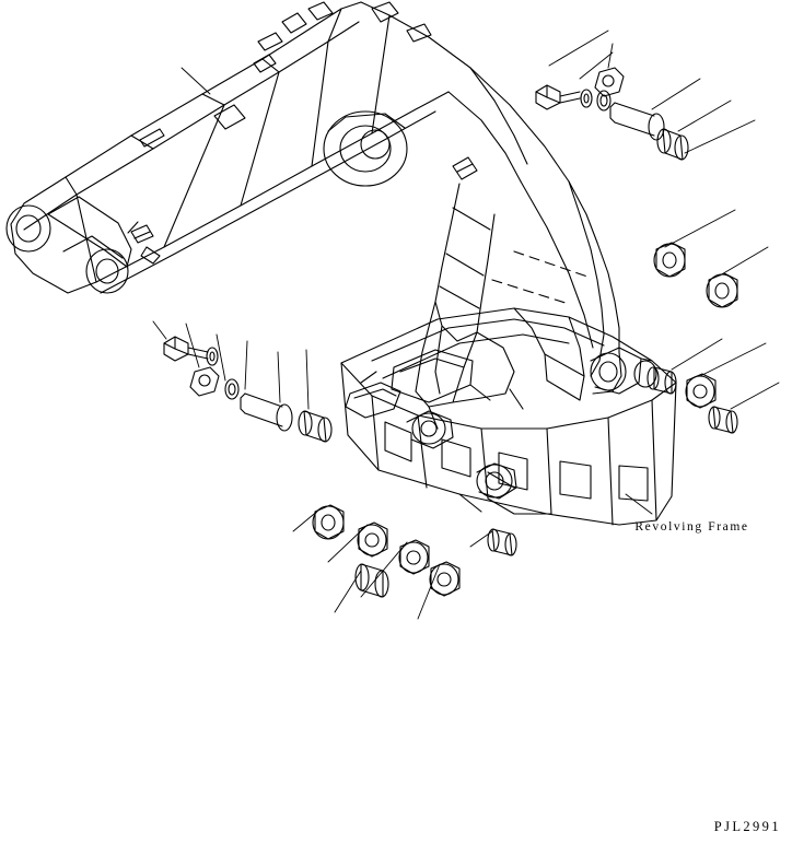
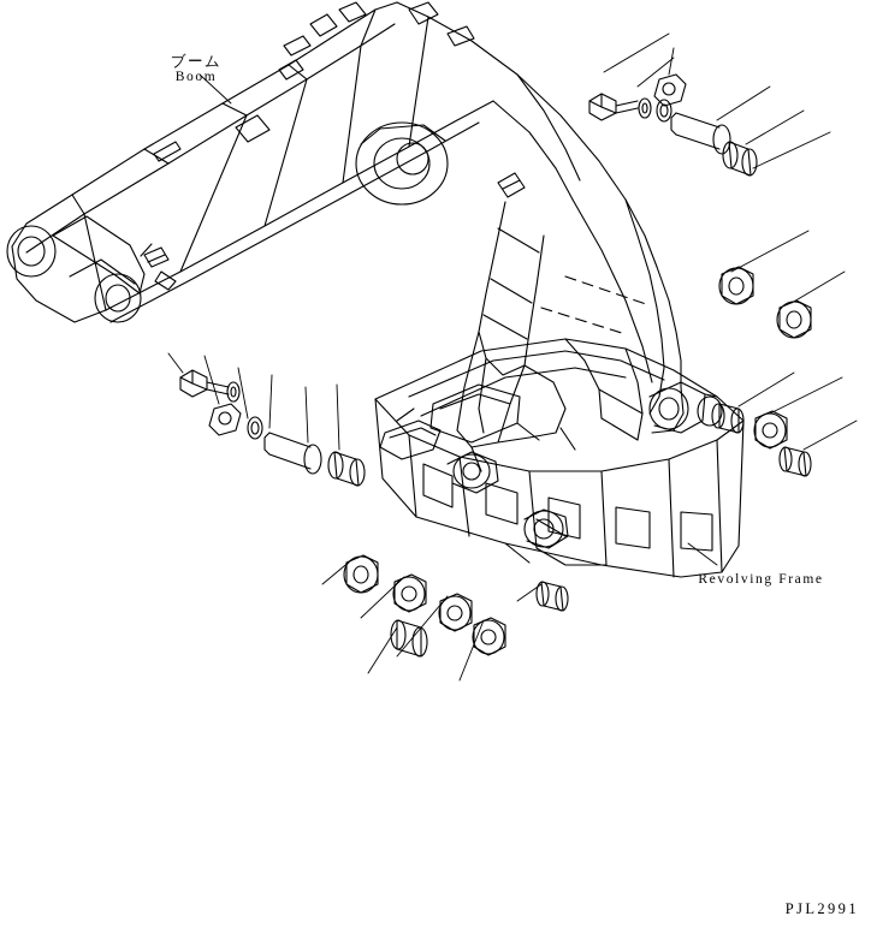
+ ブーム
+ Boom
  Revolving Frame
  PJL2991
